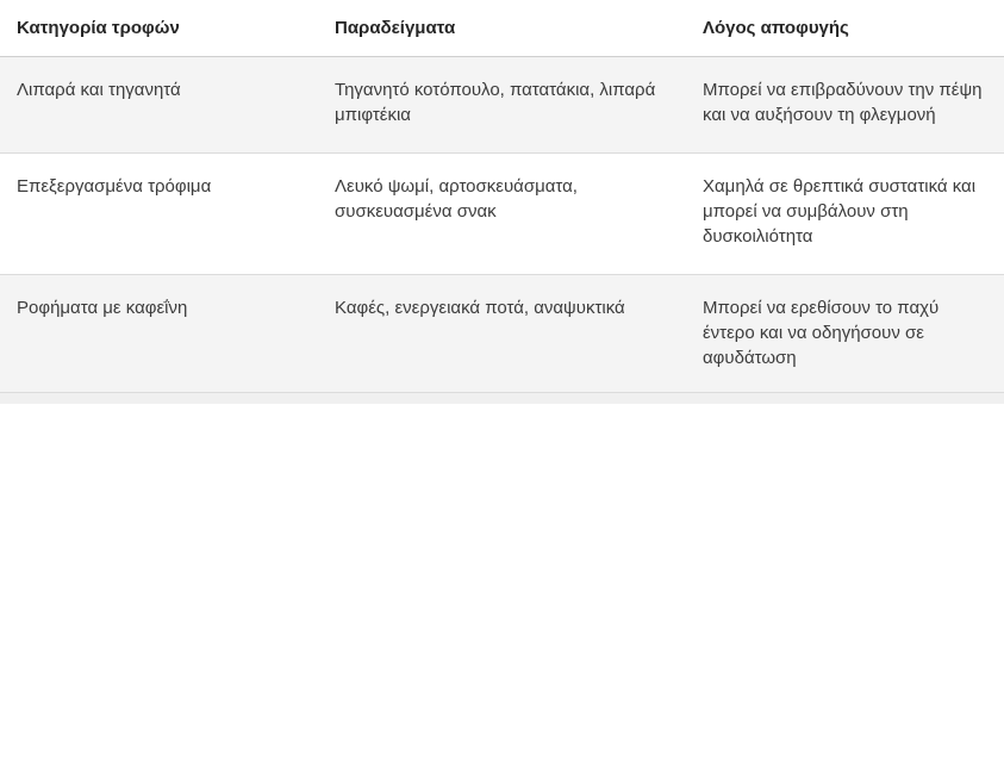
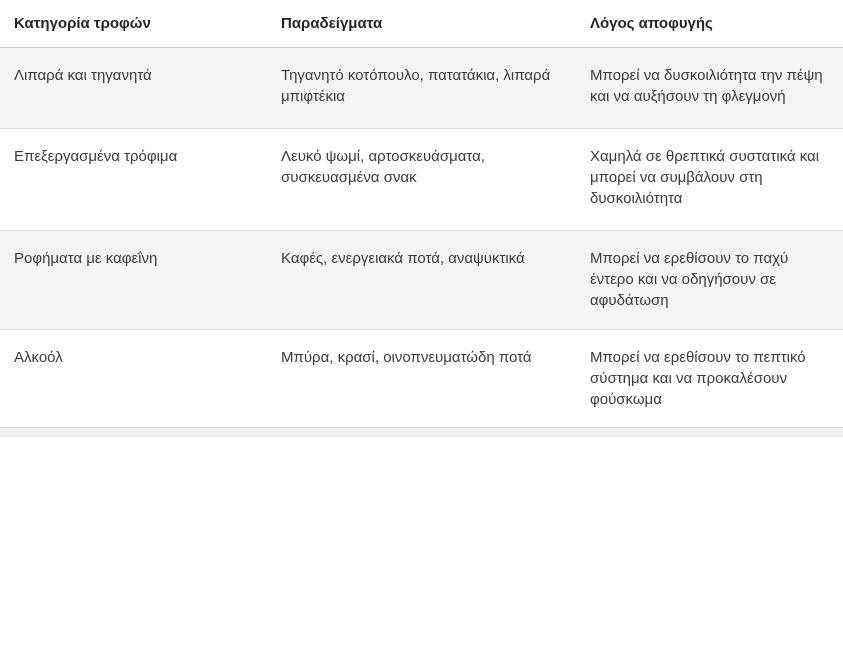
  Κατηγορία τροφών	Παραδείγματα	Λόγος αποφυγής
- Λιπαρά και τηγανητά	Τηγανητό κοτόπουλο, πατατάκια, λιπαρά μπιφτέκια	Μπορεί να επιβραδύνουν την πέψη και να αυξήσουν τη φλεγμονή
+ Λιπαρά και τηγανητά	Τηγανητό κοτόπουλο, πατατάκια, λιπαρά μπιφτέκια	Μπορεί να δυσκοιλιότητα την πέψη και να αυξήσουν τη φλεγμονή
  Επεξεργασμένα τρόφιμα	Λευκό ψωμί, αρτοσκευάσματα, συσκευασμένα σνακ	Χαμηλά σε θρεπτικά συστατικά και μπορεί να συμβάλουν στη δυσκοιλιότητα
  Ροφήματα με καφεΐνη	Καφές, ενεργειακά ποτά, αναψυκτικά	Μπορεί να ερεθίσουν το παχύ έντερο και να οδηγήσουν σε αφυδάτωση
+ Αλκοόλ	Μπύρα, κρασί, οινοπνευματώδη ποτά	Μπορεί να ερεθίσουν το πεπτικό σύστημα και να προκαλέσουν φούσκωμα
